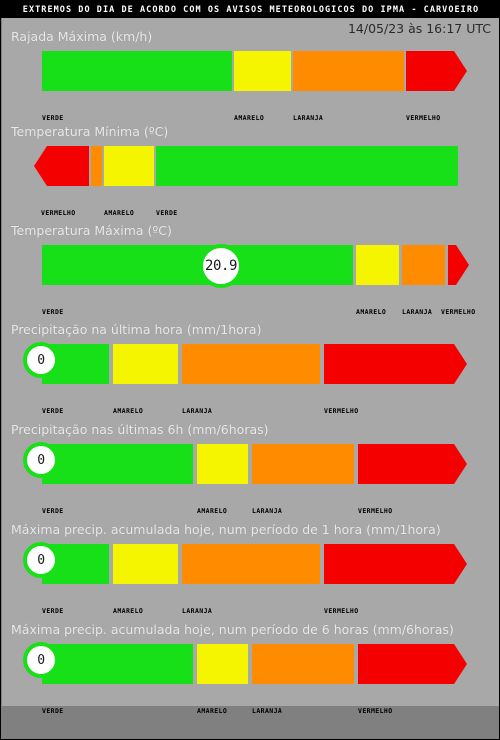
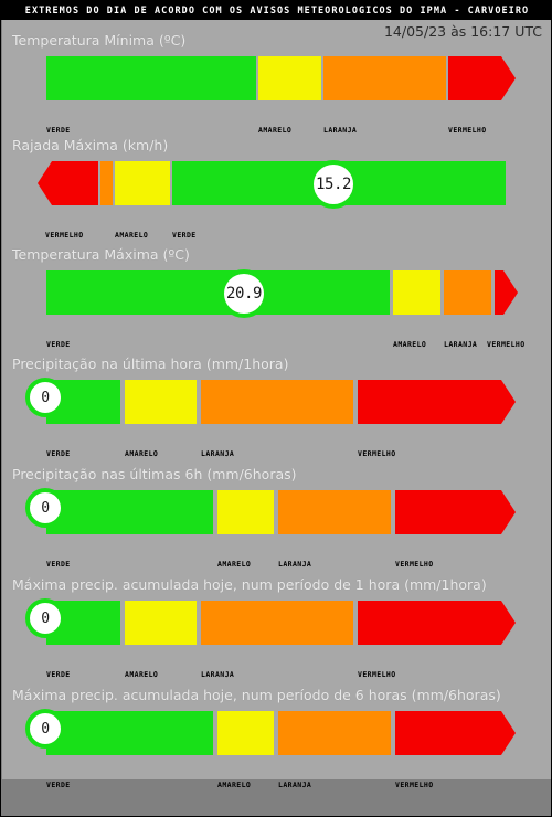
  EXTREMOS DO DIA DE ACORDO COM OS AVISOS METEOROLOGICOS DO IPMA - CARVOEIRO
  14/05/23 às 16:17 UTC
- Rajada Máxima (km/h)
+ Temperatura Mínima (ºC)
  VERDE
  AMARELO
  LARANJA
  VERMELHO
- Temperatura Mínima (ºC)
+ Rajada Máxima (km/h)
  VERMELHO
  AMARELO
  VERDE
  Temperatura Máxima (ºC)
  VERDE
  AMARELO
  LARANJA
  VERMELHO
  Precipitação na última hora (mm/1hora)
  VERDE
  AMARELO
  LARANJA
  VERMELHO
  Precipitação nas últimas 6h (mm/6horas)
  VERDE
  AMARELO
  LARANJA
  VERMELHO
  Máxima precip. acumulada hoje, num período de 1 hora (mm/1hora)
  VERDE
  AMARELO
  LARANJA
  VERMELHO
  Máxima precip. acumulada hoje, num período de 6 horas (mm/6horas)
  VERDE
  AMARELO
  LARANJA
  VERMELHO
+ 15.2
  20.9
  0
  0
  0
  0
